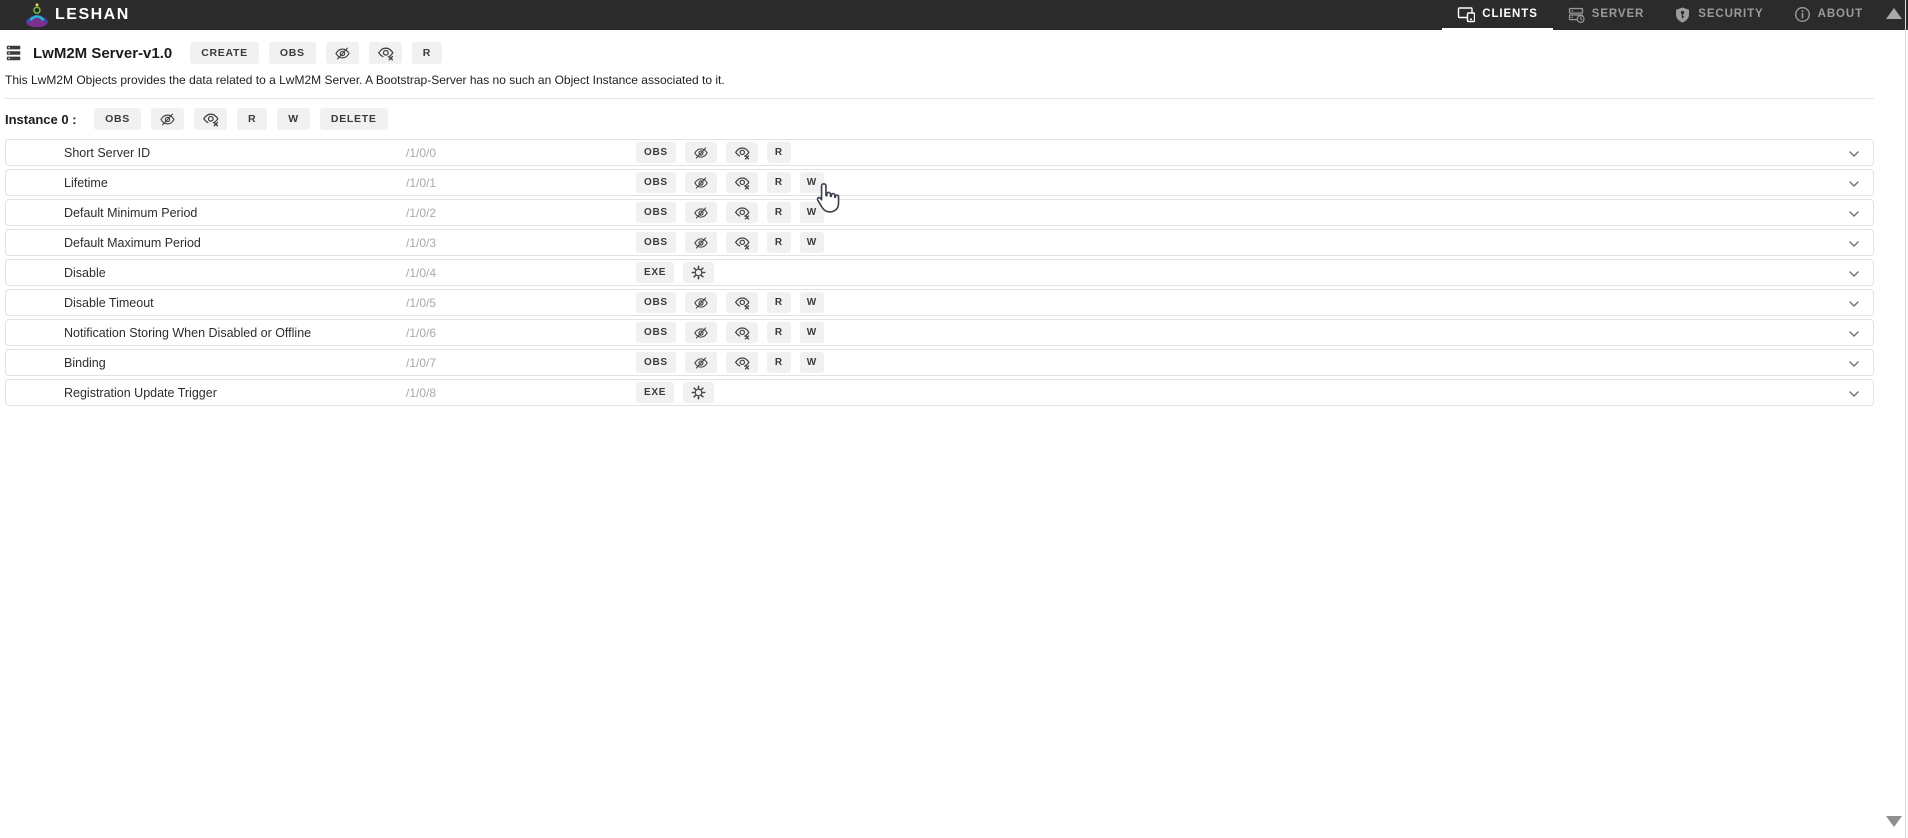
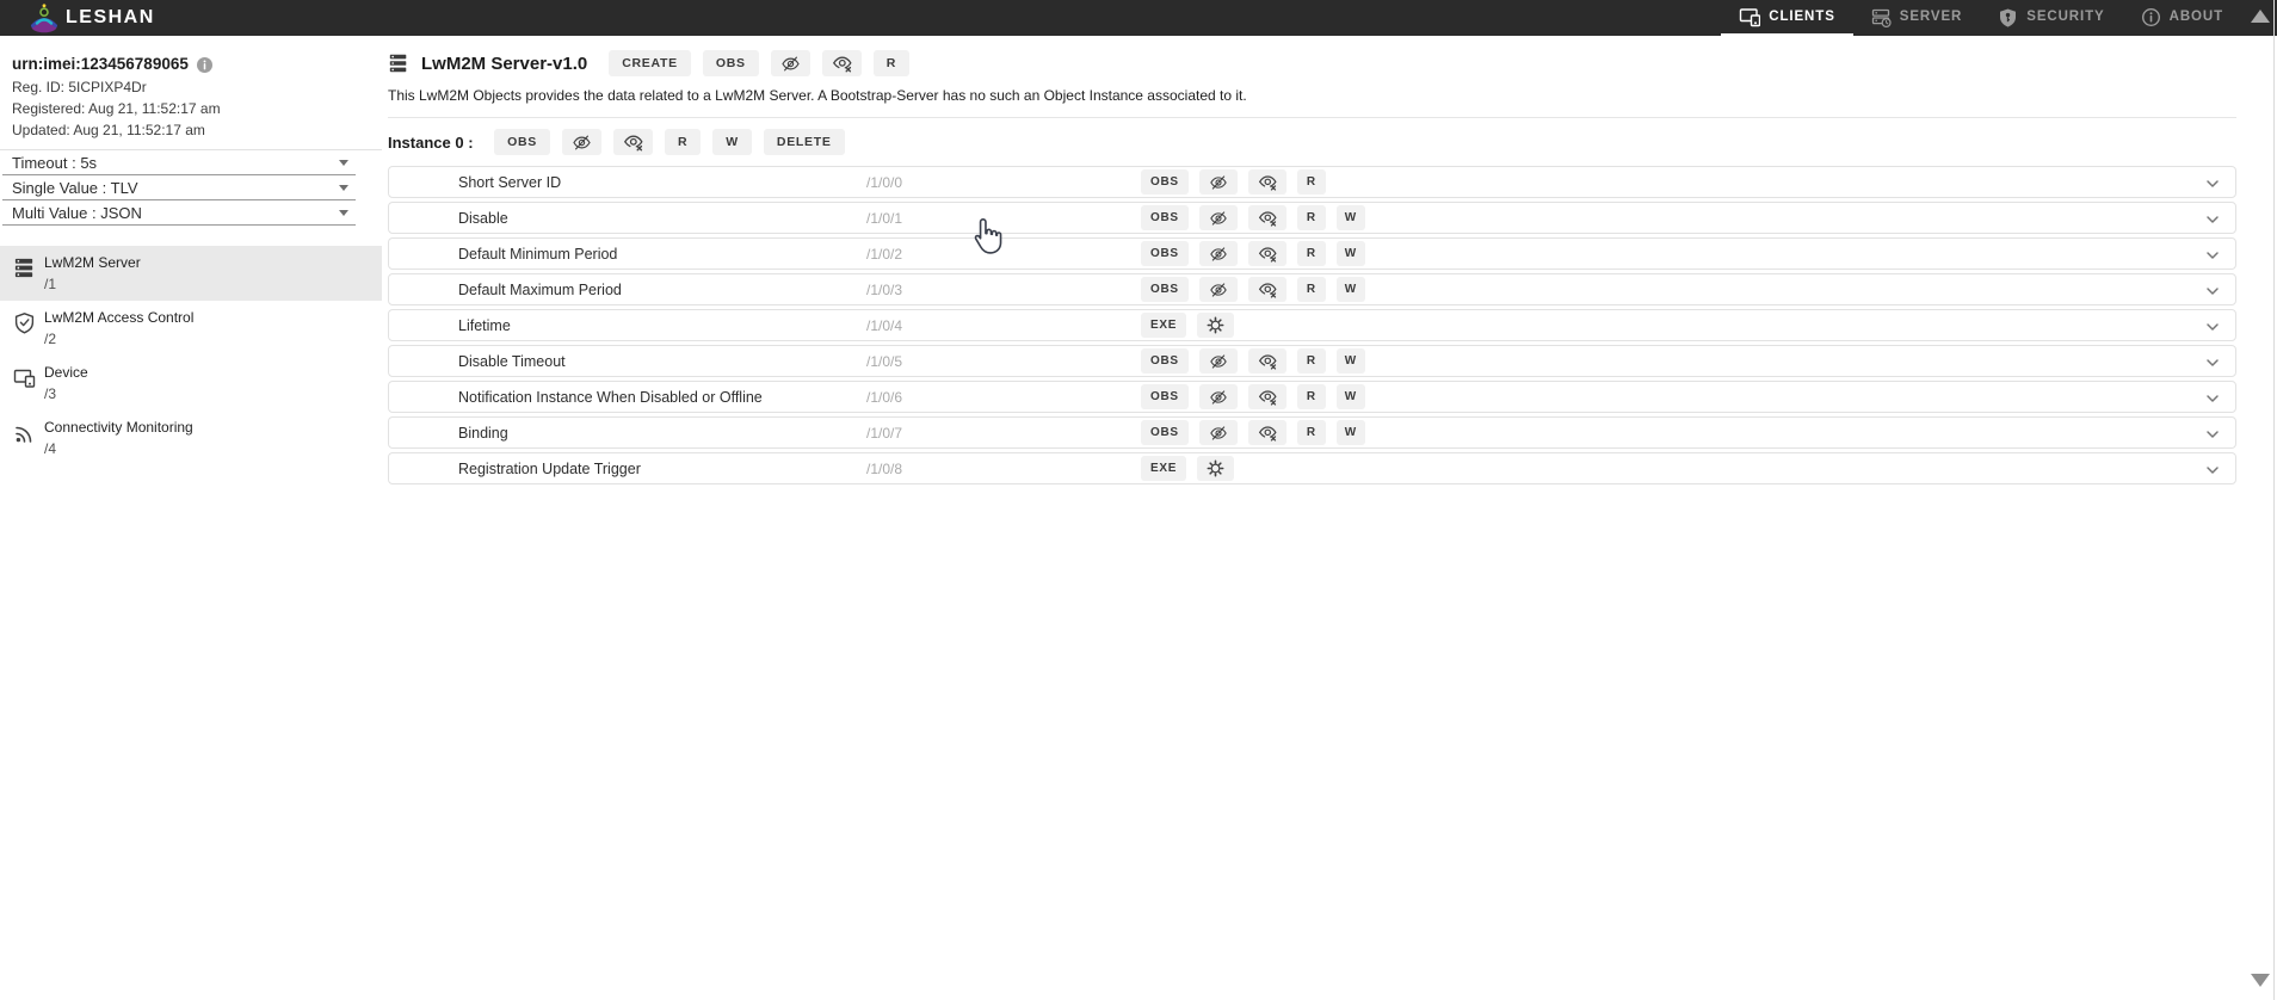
  LESHAN
  CLIENTS
  SERVER
  SECURITY
  ABOUT
+ urn:imei:123456789065
+ Reg. ID: 5ICPIXP4Dr
+ Registered: Aug 21, 11:52:17 am
+ Updated: Aug 21, 11:52:17 am
+ Timeout : 5s
+ Single Value : TLV
+ Multi Value : JSON
+ LwM2M Server
+ /1
+ LwM2M Access Control
+ /2
+ Device
+ /3
+ Connectivity Monitoring
+ /4
  LwM2M Server-v1.0
  CREATE
  OBS
  R
  This LwM2M Objects provides the data related to a LwM2M Server. A Bootstrap-Server has no such an Object Instance associated to it.
  Instance 0 :
  OBS
  R
  W
  DELETE
  Short Server ID
  /1/0/0
  OBS
  R
- Lifetime
+ Disable
  /1/0/1
  OBS
  R
  W
  Default Minimum Period
  /1/0/2
  OBS
  R
  W
  Default Maximum Period
  /1/0/3
  OBS
  R
  W
- Disable
+ Lifetime
  /1/0/4
  EXE
  Disable Timeout
  /1/0/5
  OBS
  R
  W
- Notification Storing When Disabled or Offline
+ Notification Instance When Disabled or Offline
  /1/0/6
  OBS
  R
  W
  Binding
  /1/0/7
  OBS
  R
  W
  Registration Update Trigger
  /1/0/8
  EXE
